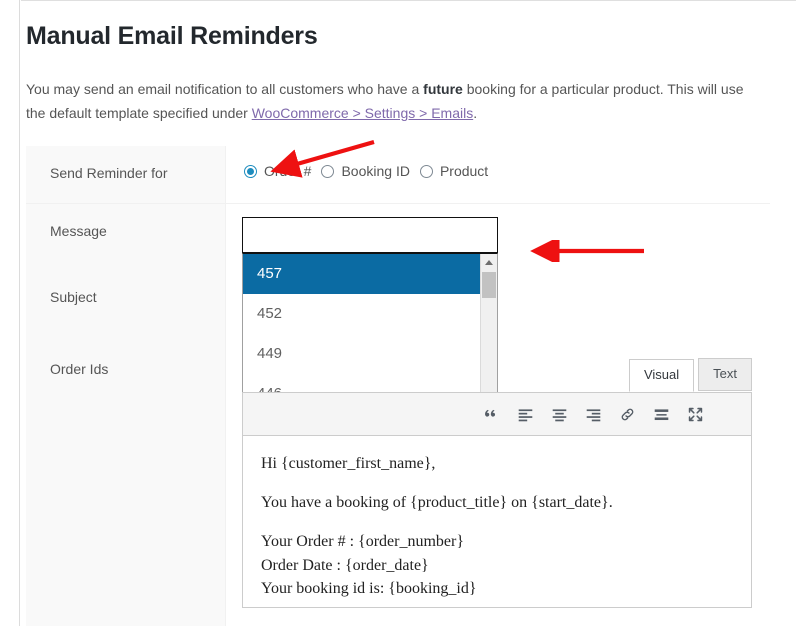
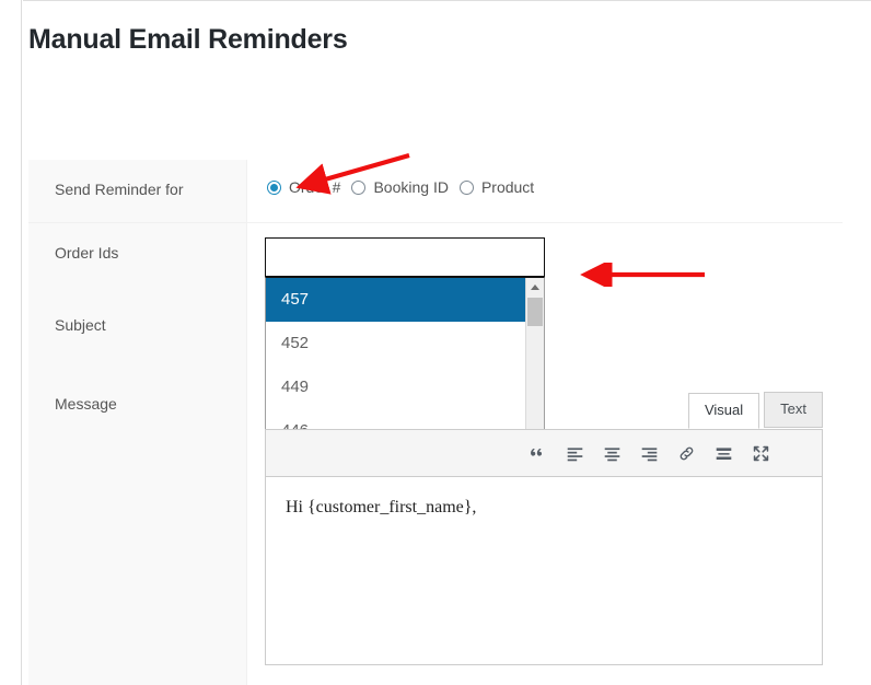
  Manual Email Reminders
- You may send an email notification to all customers who have a future booking for a particular product. This will use the default template specified under WooCommerce > Settings > Emails.
  Send Reminder for
- Message
+ Order Ids
  Subject
- Order Ids
+ Message
  Oder #
  Booking ID
  Product
  457
  452
  449
  Visual
  Text
  Hi {customer_first_name},
- You have a booking of {product_title} on {start_date}.
- Your Order # : {order_number}
- Order Date : {order_date}
- Your booking id is: {booking_id}
